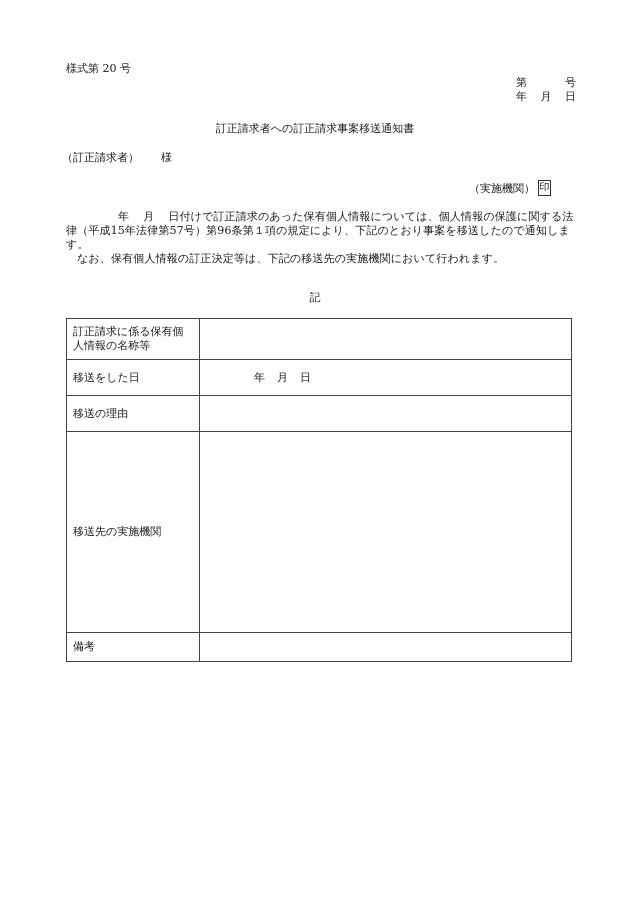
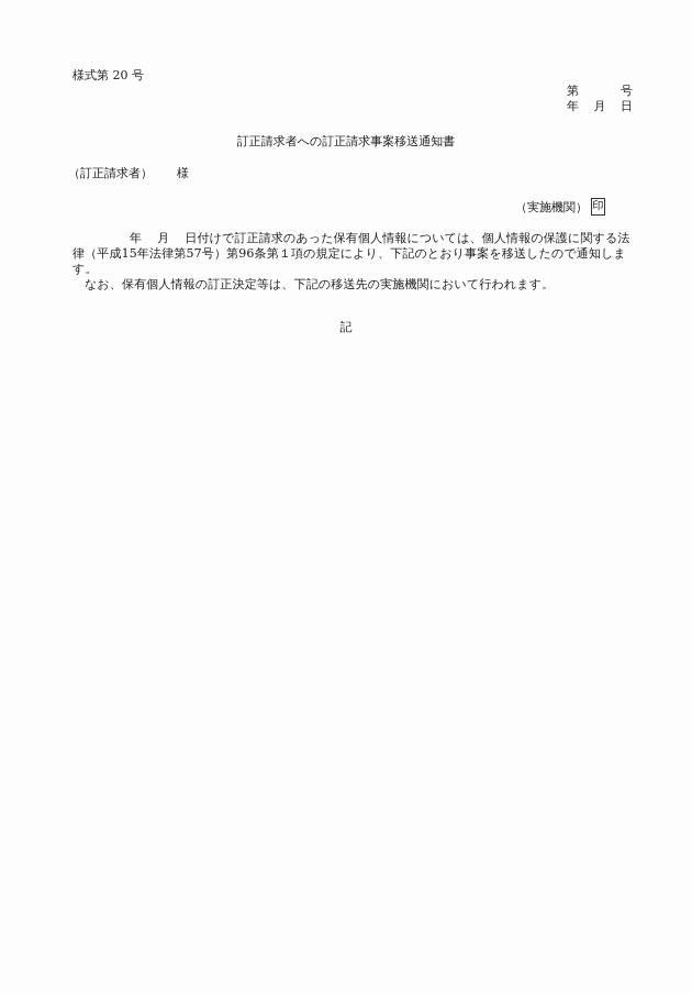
  様式第 20 号
  第
  号
  年
  月
  日
  訂正請求者への訂正請求事案移送通知書
  （訂正請求者） 様
  （実施機関）
  印
  年 月 日付けで訂正請求のあった保有個人情報については、個人情報の保護に関する法律（平成15年法律第57号）第96条第１項の規定により、下記のとおり事案を移送したので通知します。
  なお、保有個人情報の訂正決定等は、下記の移送先の実施機関において行われます。
  記
- 訂正請求に係る保有個人情報の名称等
- 移送をした日	年 月 日
- 移送の理由
- 移送先の実施機関
- 備考
